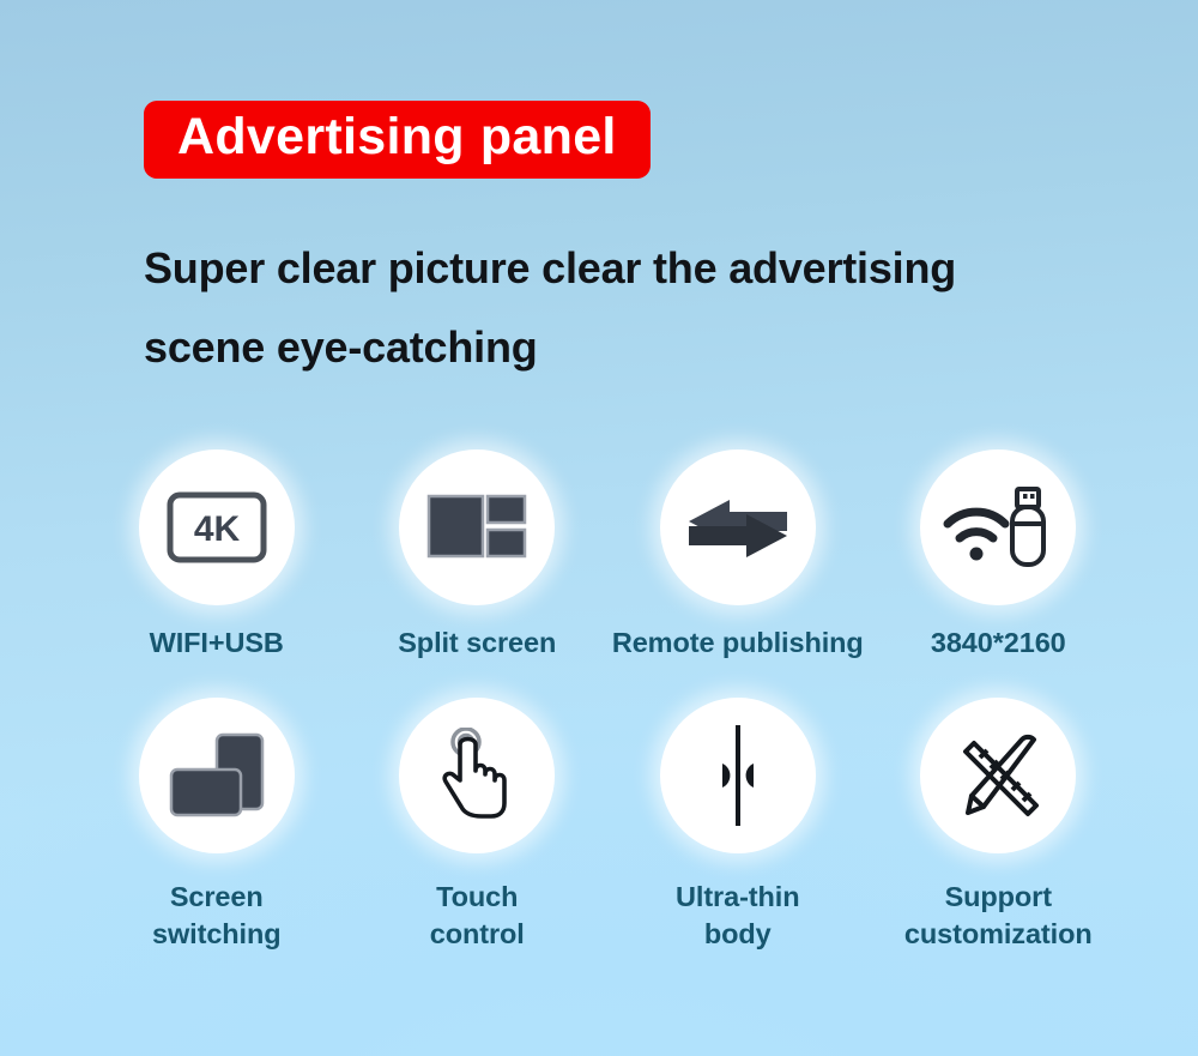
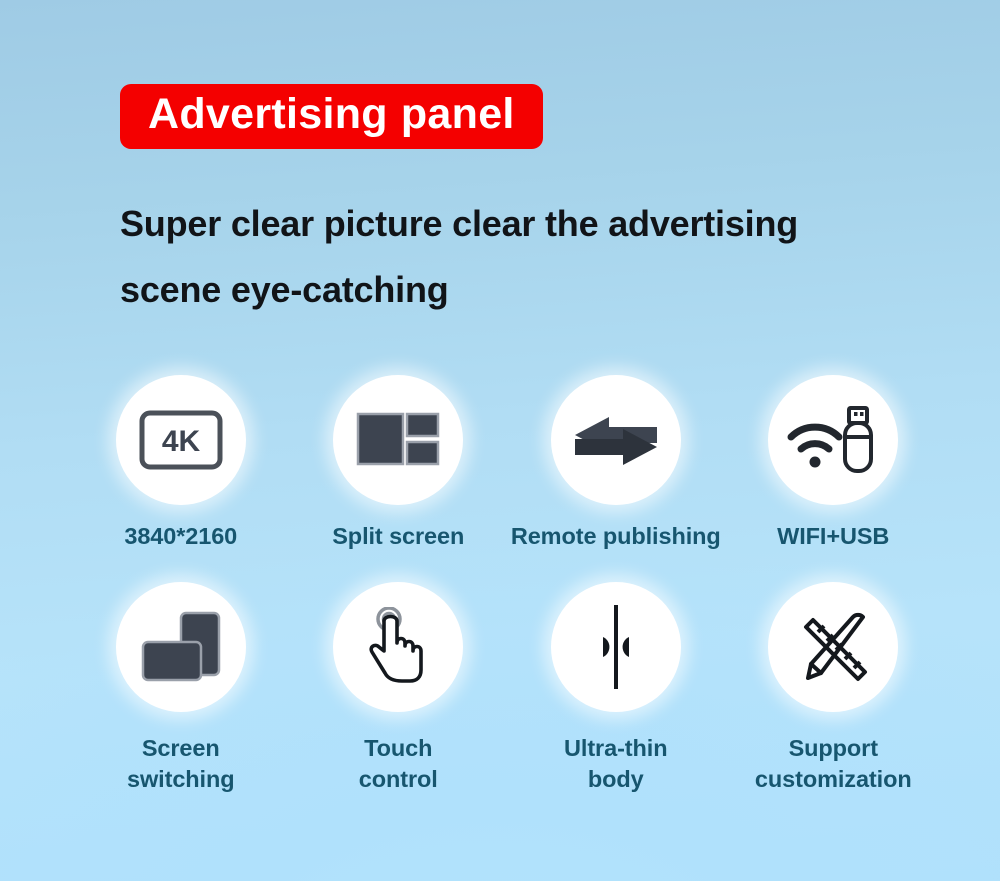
  Advertising panel
  Super clear picture clear the advertising
  scene eye-catching
  4K
- WIFI+USB
+ 3840*2160
  Split screen
  Remote publishing
- 3840*2160
+ WIFI+USB
  Screen
  switching
  Touch
  control
  Ultra-thin
  body
  Support
  customization
